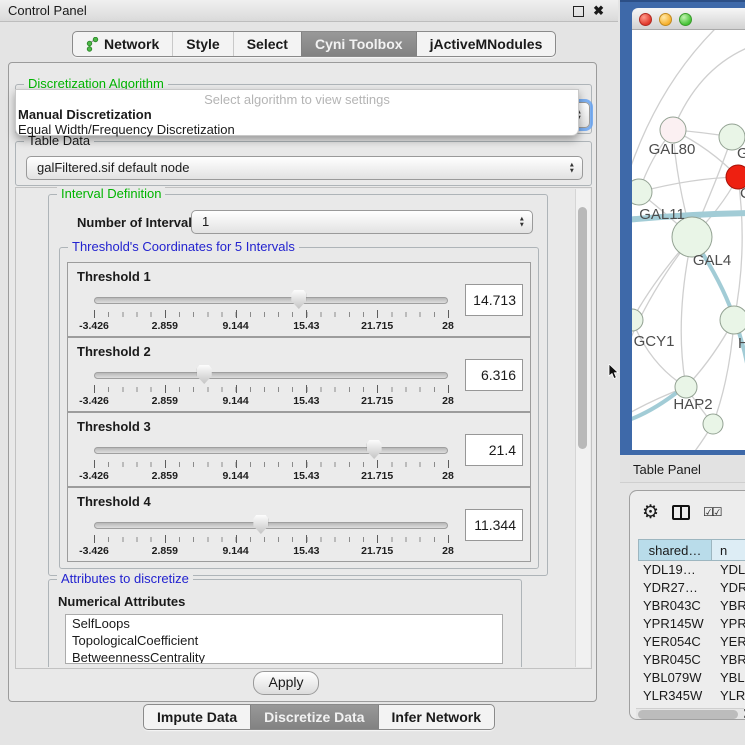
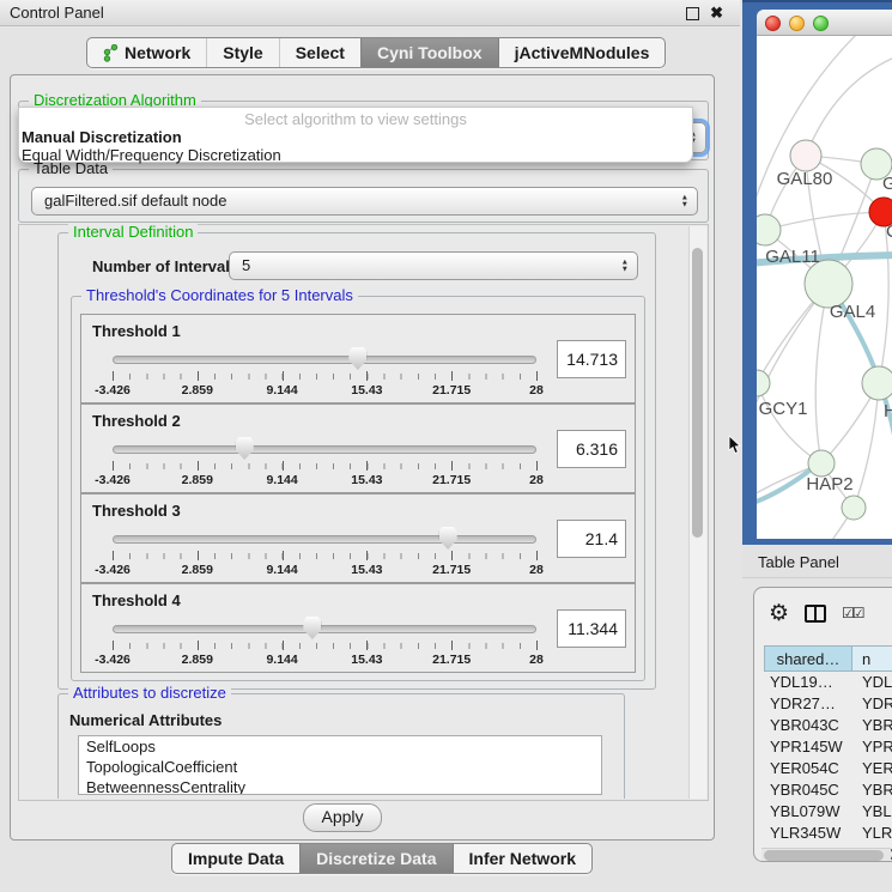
  Control Panel
  ✖
  Network
  Style
  Select
  Cyni Toolbox
  jActiveMNodules
  Discretization Algorithm
  Select algorithm to view settings
  Manual Discretization
  Equal Width/Frequency Discretization
  Table Data
  galFiltered.sif default node
  Interval Definition
  Number of Interva
- 1
+ 5
  Threshold's Coordinates for 5 Intervals
  Threshold 1
  -3.426
  2.859
  9.144
  15.43
  21.715
  28
  14.713
  Threshold 2
  -3.426
  2.859
  9.144
  15.43
  21.715
  28
  6.316
  Threshold 3
  -3.426
  2.859
  9.144
  15.43
  21.715
  28
  21.4
  Threshold 4
  -3.426
  2.859
  9.144
  15.43
  21.715
  28
  11.344
  Attributes to discretize
  Numerical Attributes
  SelfLoops
  TopologicalCoefficient
  BetweennessCentrality
  Apply
  Impute Data
  Discretize Data
  Infer Network
  GAL80
  G
  GAL11
  GAL4
  GCY1
  H
  HAP2
  Table Panel
  ⚙
  ☑☑
  shared…
  n
  YDL19…
  YDL
  YDR27…
  YDR
  YBR043C
  YBR
  YPR145W
  YPR
  YER054C
  YER
  YBR045C
  YBR
  YBL079W
  YBL
  YLR345W
  YLR
